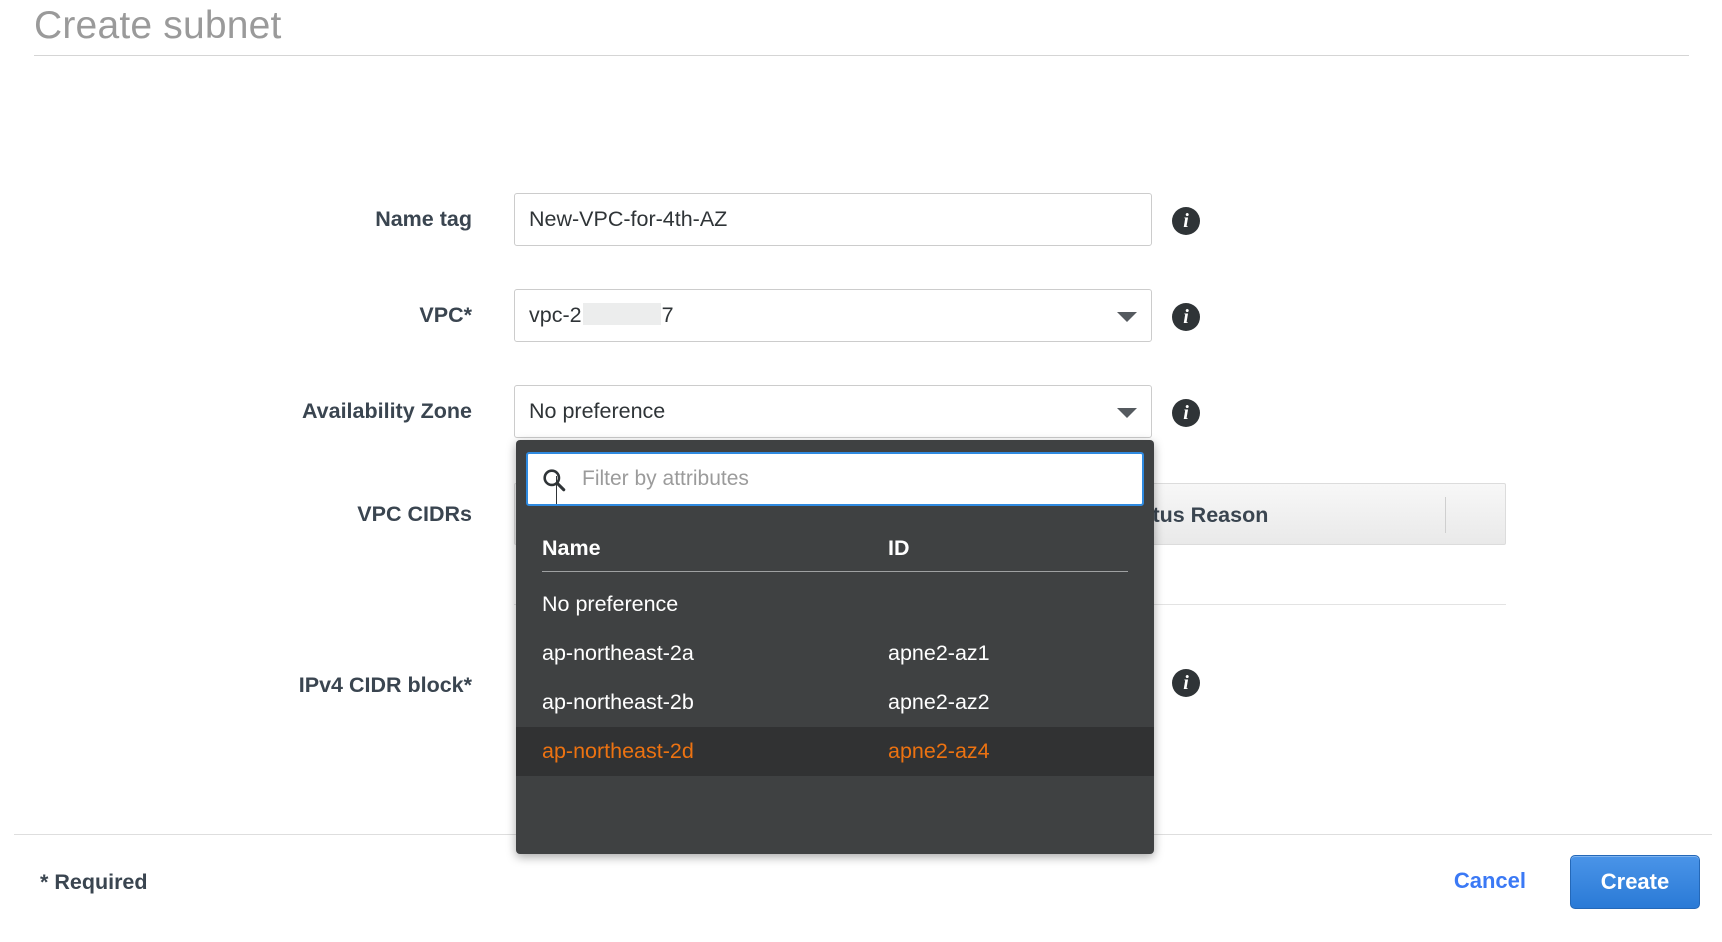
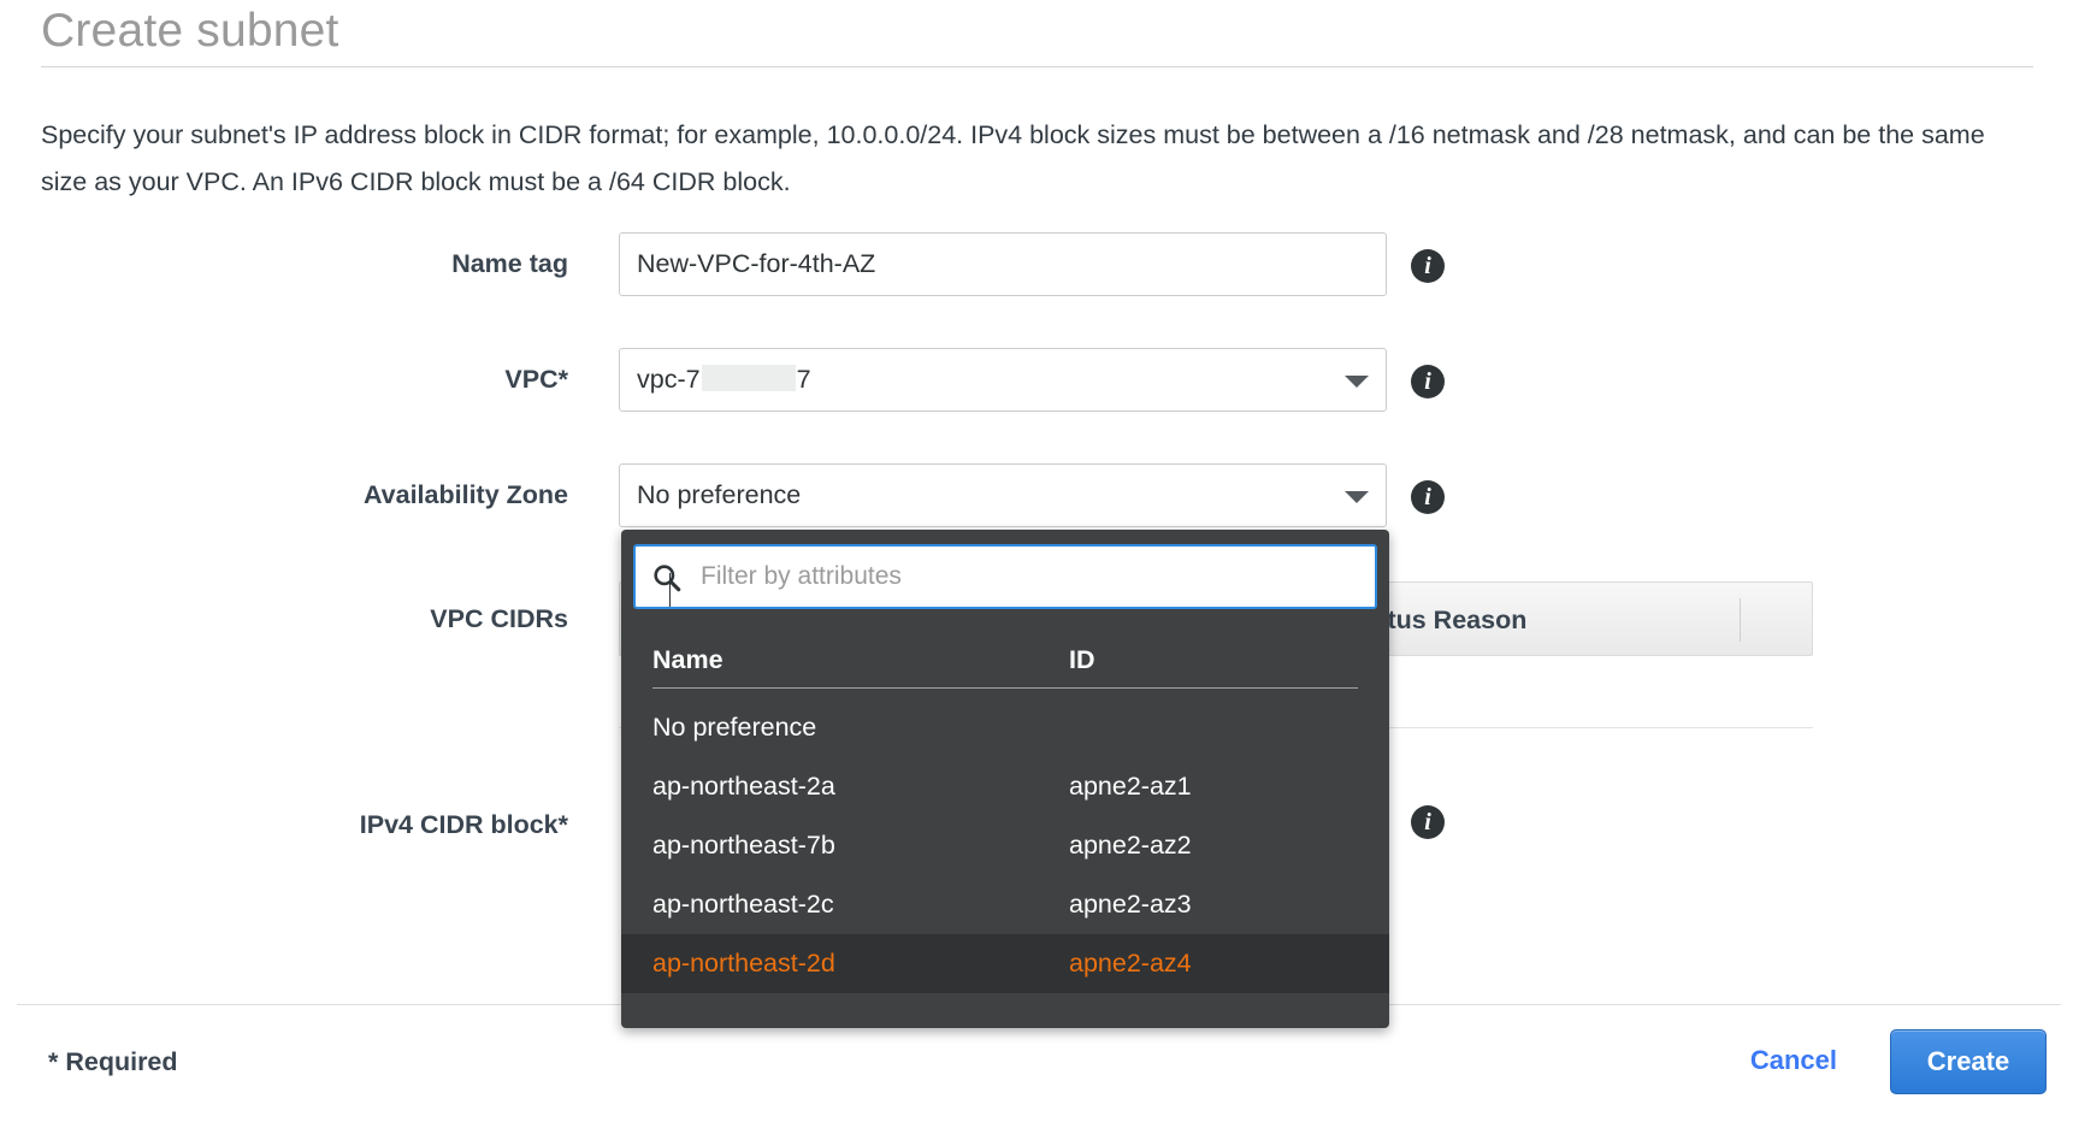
  Create subnet
+ Specify your subnet's IP address block in CIDR format; for example, 10.0.0.0/24. IPv4 block sizes must be between a /16 netmask and /28 netmask, and can be the same size as your VPC. An IPv6 CIDR block must be a /64 CIDR block.
  Name tag
  New-VPC-for-4th-AZ
  i
  VPC*
- vpc-2 7
+ vpc-7 7
  i
  Availability Zone
  No preference
  i
  VPC CIDRs
  tus Reason
  IPv4 CIDR block*
  i
  Filter by attributes
  Name
  ID
  No preference
  ap-northeast-2a
  apne2-az1
- ap-northeast-2b
+ ap-northeast-7b
  apne2-az2
+ ap-northeast-2c
+ apne2-az3
  ap-northeast-2d
  apne2-az4
  * Required
  Cancel
  Create
